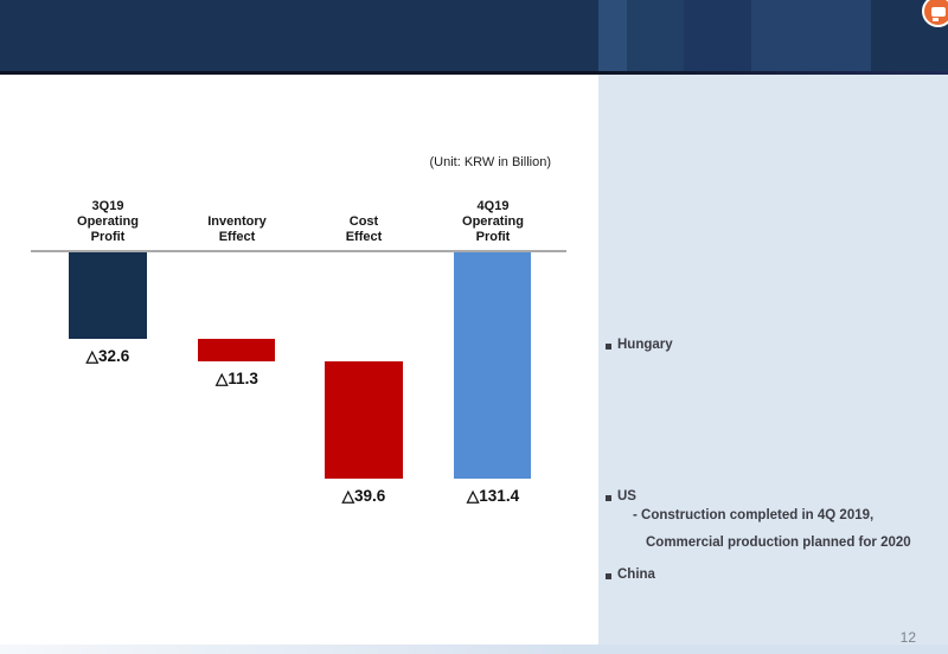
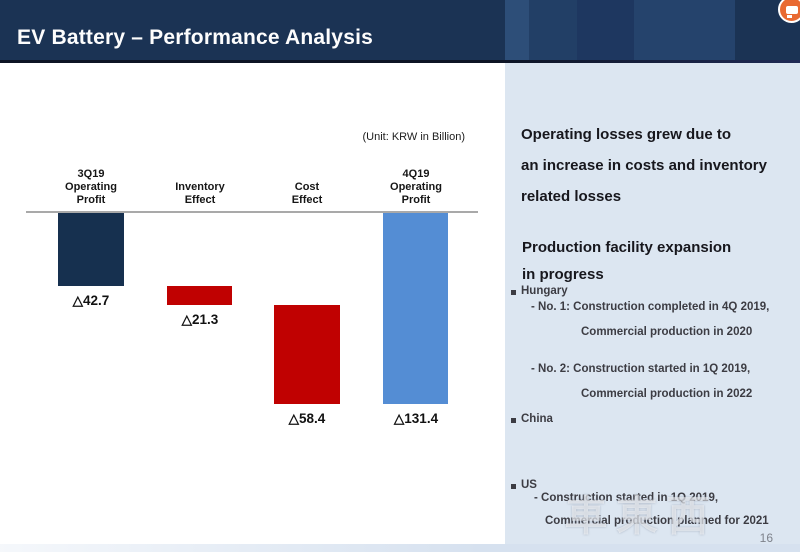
+ EV Battery – Performance Analysis
  (Unit: KRW in Billion)
  3Q19
  Operating
  Profit
  Inventory
  Effect
  Cost
  Effect
  4Q19
  Operating
  Profit
- △32.6
+ △42.7
- △11.3
+ △21.3
- △39.6
+ △58.4
  △131.4
+ Operating losses grew due to
+ an increase in costs and inventory
+ related losses
+ Production facility expansion
+ in progress
  Hungary
+ - No. 1: Construction completed in 4Q 2019,
+ Commercial production in 2020
+ - No. 2: Construction started in 1Q 2019,
+ Commercial production in 2022
- US
+ China
- - Construction completed in 4Q 2019,
- Commercial production planned for 2020
- China
+ US
+ - Construction started in 1Q 2019,
+ Commercial production planned for 2021
+ 車東西
- 12
+ 16
